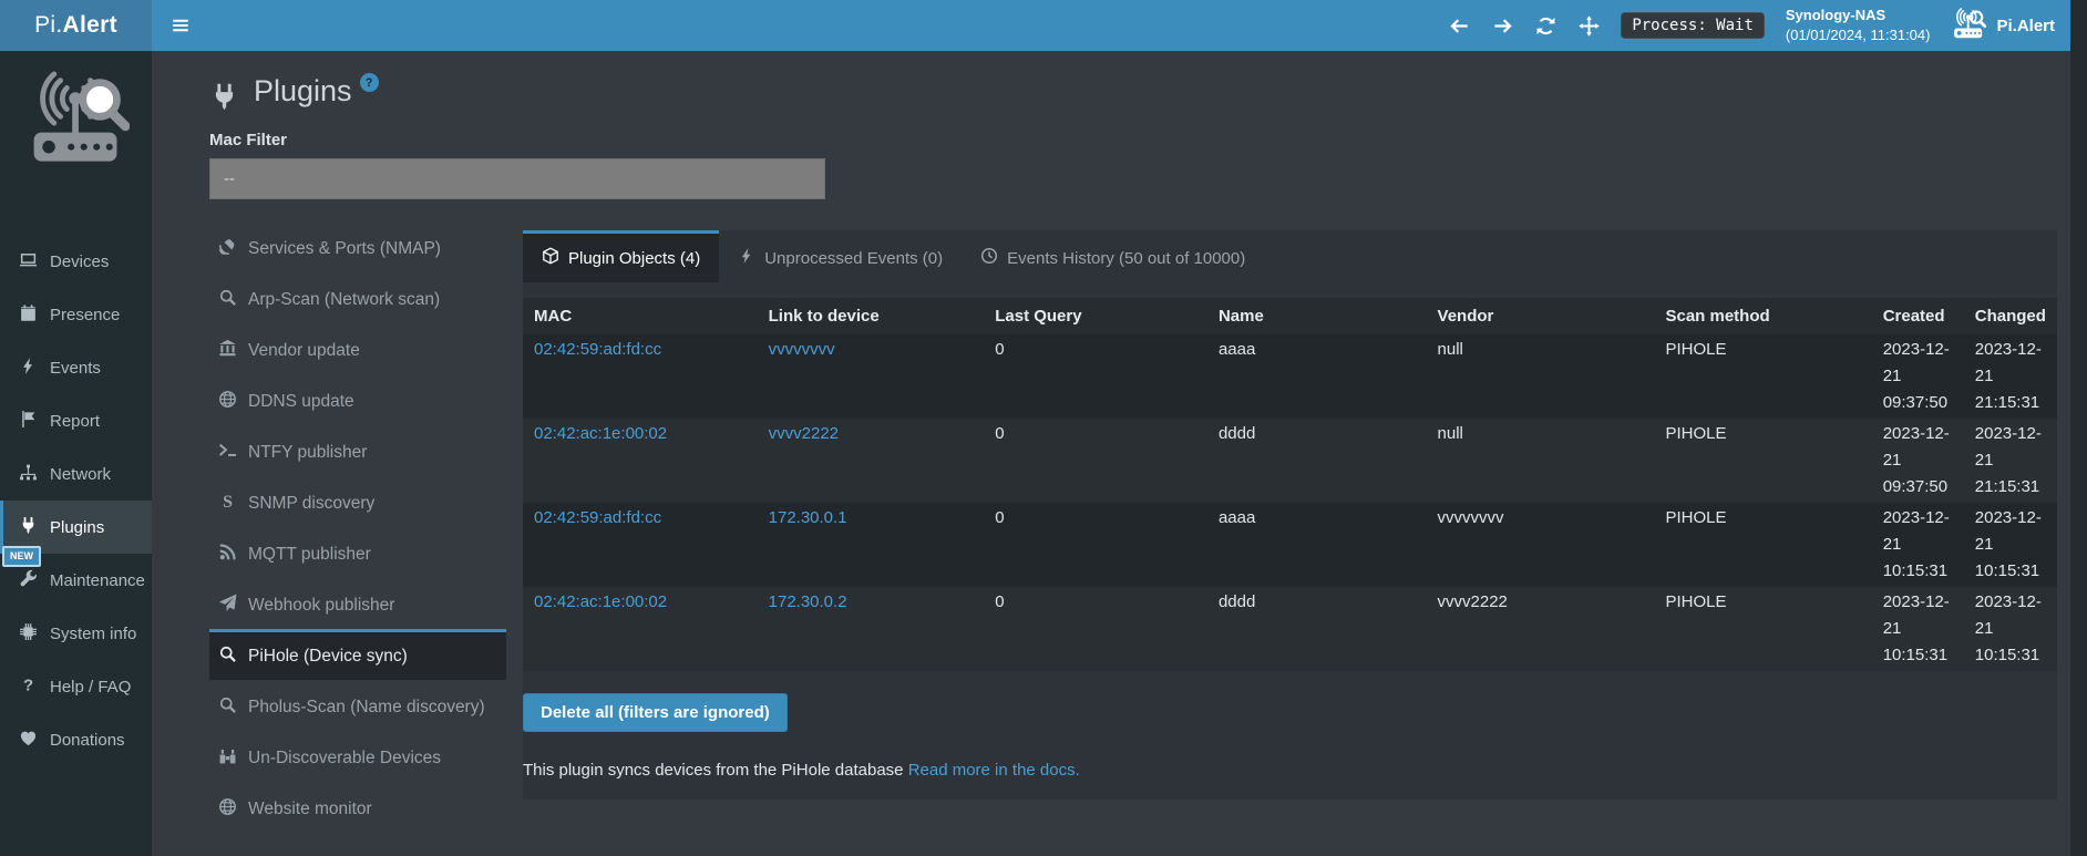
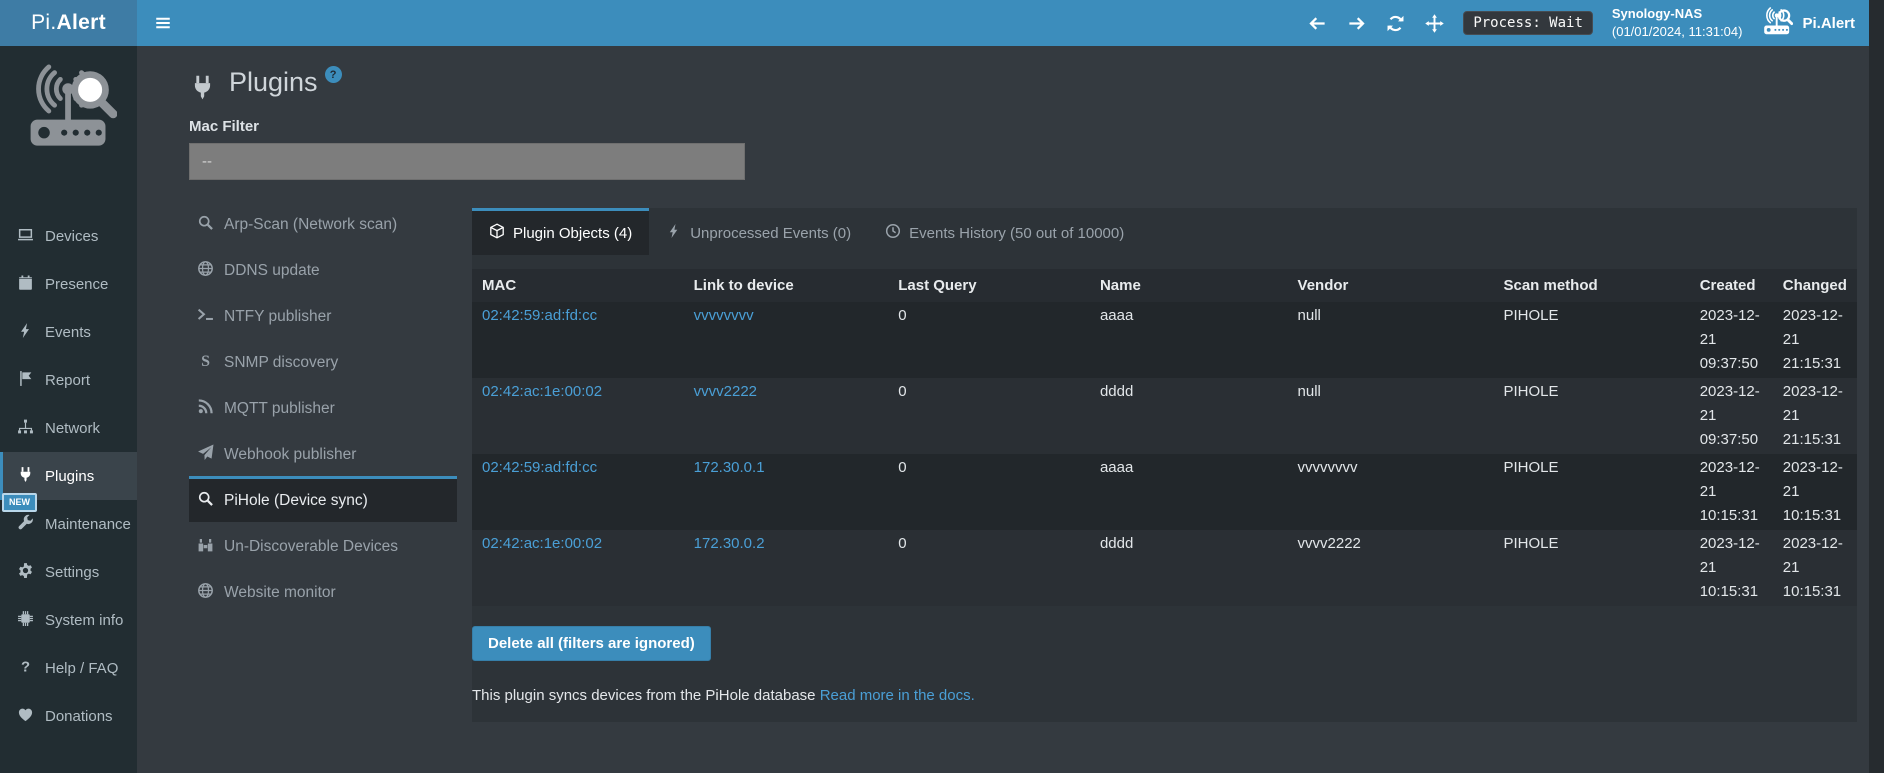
  Pi.
  Alert
  Process: Wait
  Synology-NAS
  (01/01/2024, 11:31:04)
  Pi.Alert
  Devices
  Presence
  Events
  Report
  Network
  Plugins
  NEW
  Maintenance
+ Settings
  System info
  ?
  Help / FAQ
  Donations
  Plugins
  ?
  Mac Filter
  --
- Services & Ports (NMAP)
  Arp-Scan (Network scan)
- Vendor update
  DDNS update
  NTFY publisher
  S
  SNMP discovery
  MQTT publisher
  Webhook publisher
  PiHole (Device sync)
- Pholus-Scan (Name discovery)
  Un-Discoverable Devices
  Website monitor
  Plugin Objects (4)
  Unprocessed Events (0)
  Events History (50 out of 10000)
  MAC	Link to device	Last Query	Name	Vendor	Scan method	Created	Changed
  02:42:59:ad:fd:cc	vvvvvvvv	0	aaaa	null	PIHOLE	2023-12-21 09:37:50	2023-12-21 21:15:31
  02:42:ac:1e:00:02	vvvv2222	0	dddd	null	PIHOLE	2023-12-21 09:37:50	2023-12-21 21:15:31
  02:42:59:ad:fd:cc	172.30.0.1	0	aaaa	vvvvvvvv	PIHOLE	2023-12-21 10:15:31	2023-12-21 10:15:31
  02:42:ac:1e:00:02	172.30.0.2	0	dddd	vvvv2222	PIHOLE	2023-12-21 10:15:31	2023-12-21 10:15:31
  Delete all (filters are ignored)
  This plugin syncs devices from the PiHole database Read more in the docs.
